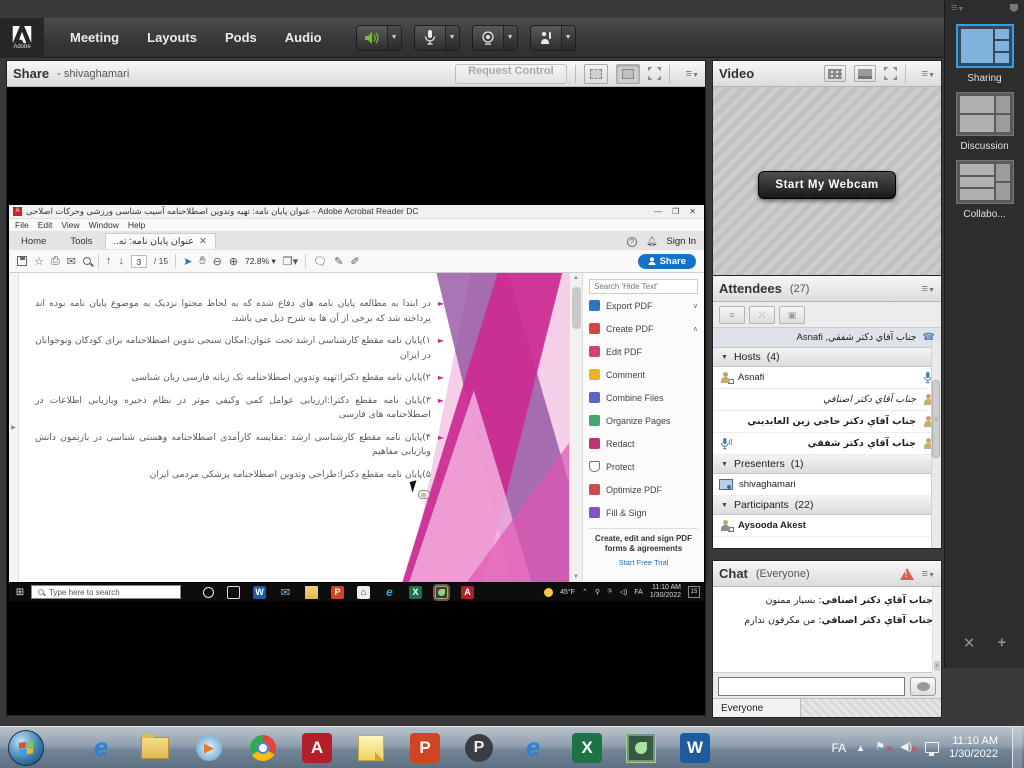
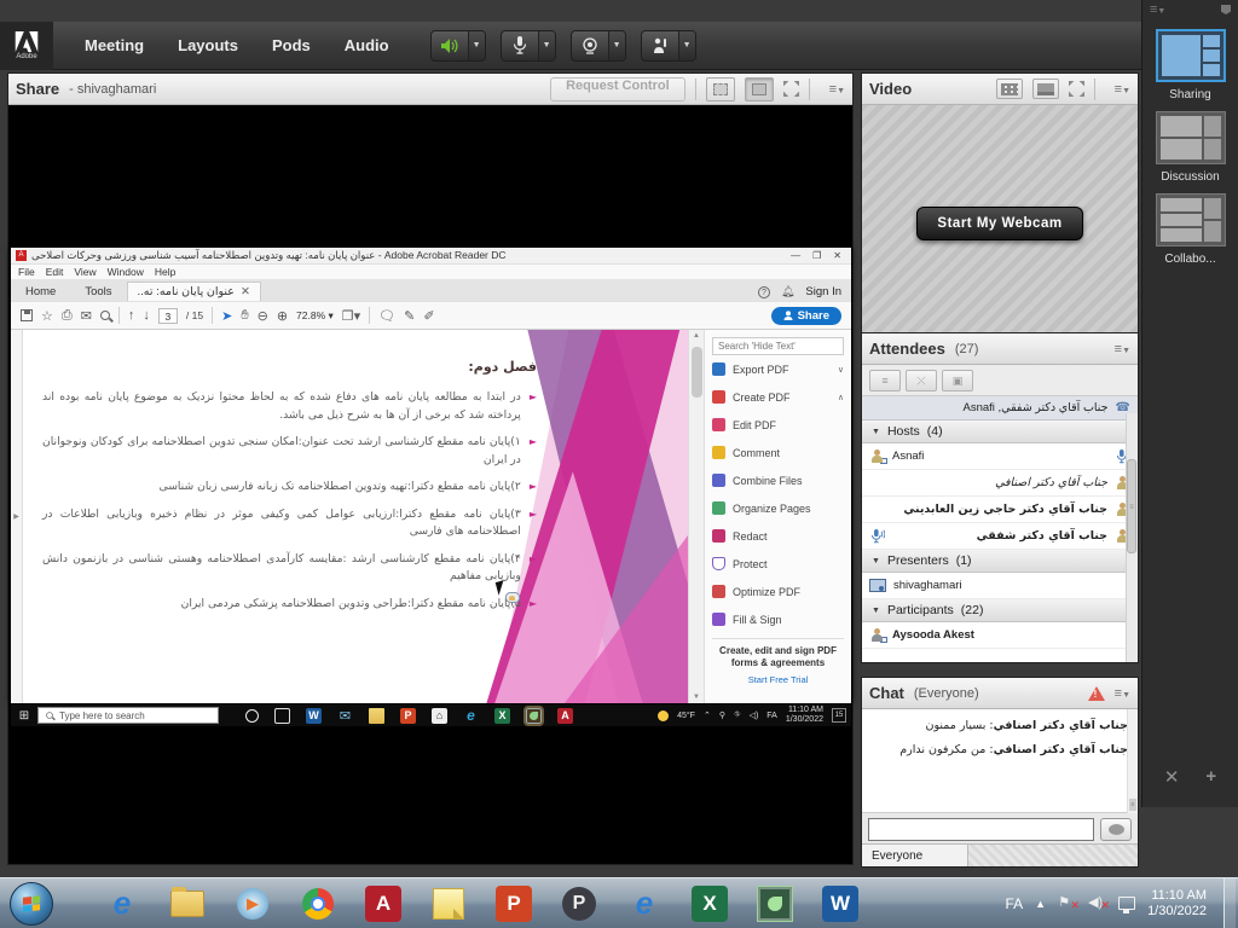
  Meeting
  Layouts
  Pods
  Audio
  Share
  - shivaghamari
  Request Control
  عنوان پایان نامه: تهیه وتدوین اصطلاحنامه آسیب شناسی ورزشی وحرکات اصلاحی - Adobe Acrobat Reader DC
  —
  ❐
  ✕
  File
  Edit
  View
  Window
  Help
  Home
  Tools
  ✕
  عنوان پایان نامه: ته..
  🔔︎
  Sign In
  ☆
  ⎙
  ✉
  ↑
  ↓
  3
  / 15
  ➤
  ✋︎
  ⊖
  ⊕
  72.8% ▾
  ❐▾
  🗨︎
  ✎
  ✐
  Share
+ فصل دوم:
  ►
  در ابتدا به مطالعه پایان نامه های دفاع شده که به لحاظ محتوا نزدیک به موضوع پایان نامه بوده اند پرداخته شد که برخی از آن ها به شرح ذیل می باشد.
  ►
  ۱)پایان نامه مقطع کارشناسی ارشد تحت عنوان:امکان سنجی تدوین اصطلاحنامه برای کودکان ونوجوانان در ایران
  ►
  ۲)پایان نامه مقطع دکترا:تهیه وتدوین اصطلاحنامه تک زبانه فارسی زبان شناسی
  ►
  ۳)پایان نامه مقطع دکترا:ارزیابی عوامل کمی وکیفی موثر در نظام ذخیره وبازیابی اطلاعات در اصطلاحنامه های فارسی
  ►
  ۴)پایان نامه مقطع کارشناسی ارشد :مقایسه کارآمدی اصطلاحنامه وهستی شناسی در بازنمون دانش وبازیابی مفاهیم
  ►
  ۵)پایان نامه مقطع دکترا:طراحی وتدوین اصطلاحنامه پزشکی مردمی ایران
  Search 'Hide Text'
  Export PDF
  Create PDF
  Edit PDF
  Comment
  Combine Files
  Organize Pages
  Redact
  Protect
  Optimize PDF
  Fill & Sign
  Create, edit and sign PDF forms & agreements
  Start Free Trial
  ⊞
  Type here to search
  W
  ✉
  P
  ⌂
  e
  X
  A
  Video
  Start My Webcam
  Attendees
  (27)
  ≡
  ⤬
  ▣
  ☎
  جناب آقاي دكتر شفقي, Asnafi
  Hosts
  (4)
  Asnafi
  جناب آقاي دكتر اصنافي
  جناب آقاي دكتر حاجي زين العابديني
  جناب آقاي دكتر شفقي
  Presenters
  (1)
  shivaghamari
  Participants
  (22)
  Aysooda Akest
  Chat
  (Everyone)
  جناب آقاي دكتر اصنافي: بسيار ممنون
  جناب آقاي دكتر اصنافي: من مكرفون ندارم
  Everyone
  Sharing
  Discussion
  Collabo...
  ✕
  +
  e
  ▶
  A
  P
  P
  e
  X
  W
  FA
  ▲
  ⚑
  ✕
  ◀)
  ✕
  11:10 AM
  1/30/2022
